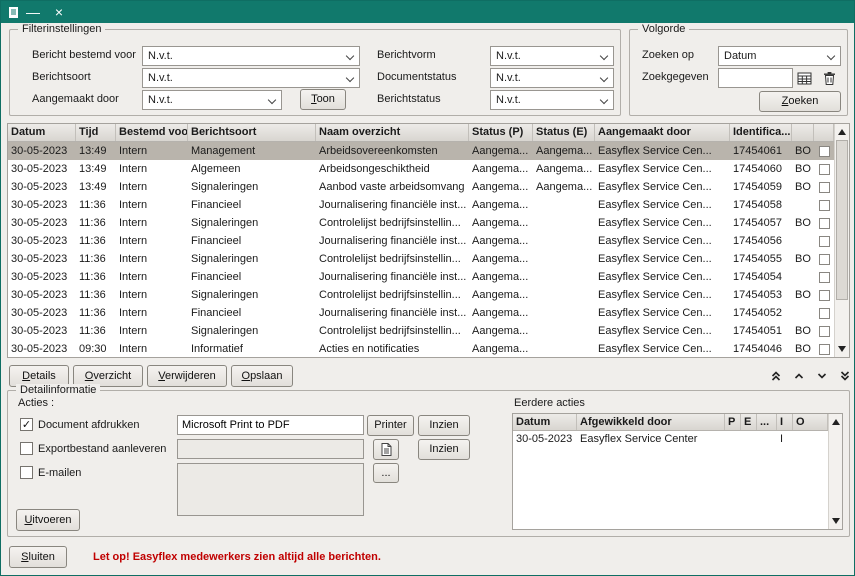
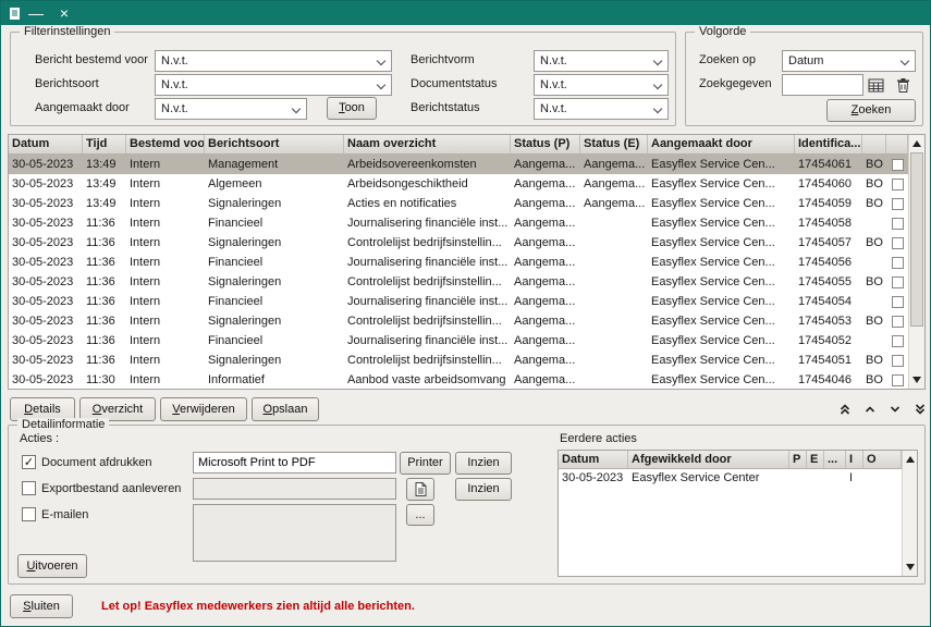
  —
  ×
  Filterinstellingen
  Bericht bestemd voor
  N.v.t.
  Berichtsoort
  N.v.t.
  Aangemaakt door
  N.v.t.
  Toon
  Berichtvorm
  N.v.t.
  Documentstatus
  N.v.t.
  Berichtstatus
  N.v.t.
  Volgorde
  Zoeken op
  Datum
  Zoekgegeven
  Zoeken
  Datum
  Tijd
  Bestemd voo
  Berichtsoort
  Naam overzicht
  Status (P)
  Status (E)
  Aangemaakt door
  Identifica...
  30-05-2023
  13:49
  Intern
  Management
  Arbeidsovereenkomsten
  Aangema...
  Aangema...
  Easyflex Service Cen...
  17454061
  BO
  30-05-2023
  13:49
  Intern
  Algemeen
  Arbeidsongeschiktheid
  Aangema...
  Aangema...
  Easyflex Service Cen...
  17454060
  BO
  30-05-2023
  13:49
  Intern
  Signaleringen
- Aanbod vaste arbeidsomvang
+ Acties en notificaties
  Aangema...
  Aangema...
  Easyflex Service Cen...
  17454059
  BO
  30-05-2023
  11:36
  Intern
  Financieel
  Journalisering financiële inst...
  Aangema...
  Easyflex Service Cen...
  17454058
  30-05-2023
  11:36
  Intern
  Signaleringen
  Controlelijst bedrijfsinstellin...
  Aangema...
  Easyflex Service Cen...
  17454057
  BO
  30-05-2023
  11:36
  Intern
  Financieel
  Journalisering financiële inst...
  Aangema...
  Easyflex Service Cen...
  17454056
  30-05-2023
  11:36
  Intern
  Signaleringen
  Controlelijst bedrijfsinstellin...
  Aangema...
  Easyflex Service Cen...
  17454055
  BO
  30-05-2023
  11:36
  Intern
  Financieel
  Journalisering financiële inst...
  Aangema...
  Easyflex Service Cen...
  17454054
  30-05-2023
  11:36
  Intern
  Signaleringen
  Controlelijst bedrijfsinstellin...
  Aangema...
  Easyflex Service Cen...
  17454053
  BO
  30-05-2023
  11:36
  Intern
  Financieel
  Journalisering financiële inst...
  Aangema...
  Easyflex Service Cen...
  17454052
  30-05-2023
  11:36
  Intern
  Signaleringen
  Controlelijst bedrijfsinstellin...
  Aangema...
  Easyflex Service Cen...
  17454051
  BO
  30-05-2023
- 09:30
+ 11:30
  Intern
  Informatief
- Acties en notificaties
+ Aanbod vaste arbeidsomvang
  Aangema...
  Easyflex Service Cen...
  17454046
  BO
  Details
  Overzicht
  Verwijderen
  Opslaan
  Detailinformatie
  Acties :
  ✓
  Document afdrukken
  Microsoft Print to PDF
  Printer
  Inzien
  Exportbestand aanleveren
  Inzien
  E-mailen
  ...
  Uitvoeren
  Eerdere acties
  Datum
  Afgewikkeld door
  P
  E
  ...
  I
  O
  30-05-2023
  Easyflex Service Center
  I
  Sluiten
  Let op! Easyflex medewerkers zien altijd alle berichten.
